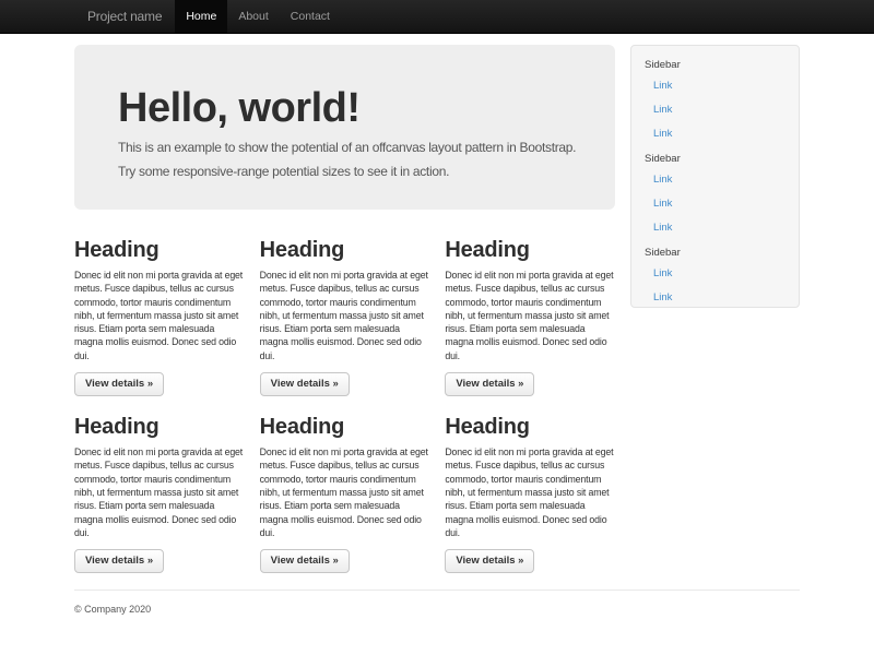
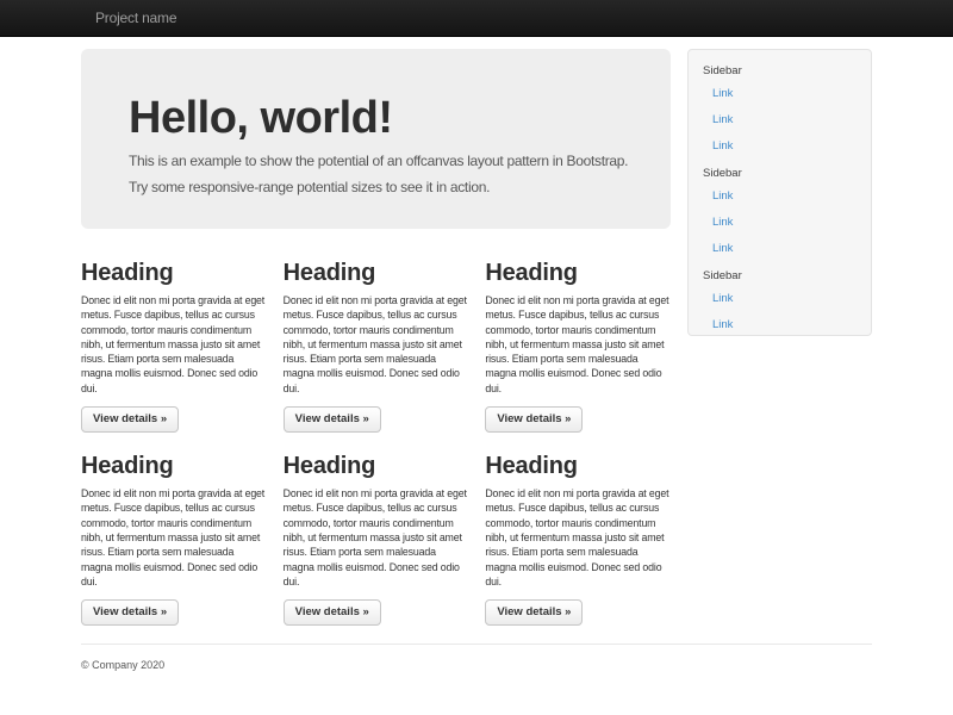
  Project name
- Home
- About
- Contact
  Hello, world!
  This is an example to show the potential of an offcanvas layout pattern in Bootstrap. Try some responsive-range potential sizes to see it in action.
  Heading
  Donec id elit non mi porta gravida at eget metus. Fusce dapibus, tellus ac cursus commodo, tortor mauris condimentum nibh, ut fermentum massa justo sit amet risus. Etiam porta sem malesuada magna mollis euismod. Donec sed odio dui.
  View details »
  Heading
  Donec id elit non mi porta gravida at eget metus. Fusce dapibus, tellus ac cursus commodo, tortor mauris condimentum nibh, ut fermentum massa justo sit amet risus. Etiam porta sem malesuada magna mollis euismod. Donec sed odio dui.
  View details »
  Heading
  Donec id elit non mi porta gravida at eget metus. Fusce dapibus, tellus ac cursus commodo, tortor mauris condimentum nibh, ut fermentum massa justo sit amet risus. Etiam porta sem malesuada magna mollis euismod. Donec sed odio dui.
  View details »
  Heading
  Donec id elit non mi porta gravida at eget metus. Fusce dapibus, tellus ac cursus commodo, tortor mauris condimentum nibh, ut fermentum massa justo sit amet risus. Etiam porta sem malesuada magna mollis euismod. Donec sed odio dui.
  View details »
  Heading
  Donec id elit non mi porta gravida at eget metus. Fusce dapibus, tellus ac cursus commodo, tortor mauris condimentum nibh, ut fermentum massa justo sit amet risus. Etiam porta sem malesuada magna mollis euismod. Donec sed odio dui.
  View details »
  Heading
  Donec id elit non mi porta gravida at eget metus. Fusce dapibus, tellus ac cursus commodo, tortor mauris condimentum nibh, ut fermentum massa justo sit amet risus. Etiam porta sem malesuada magna mollis euismod. Donec sed odio dui.
  View details »
  Sidebar
  Link
  Link
  Link
  Sidebar
  Link
  Link
  Link
  Sidebar
  Link
  Link
  © Company 2020
